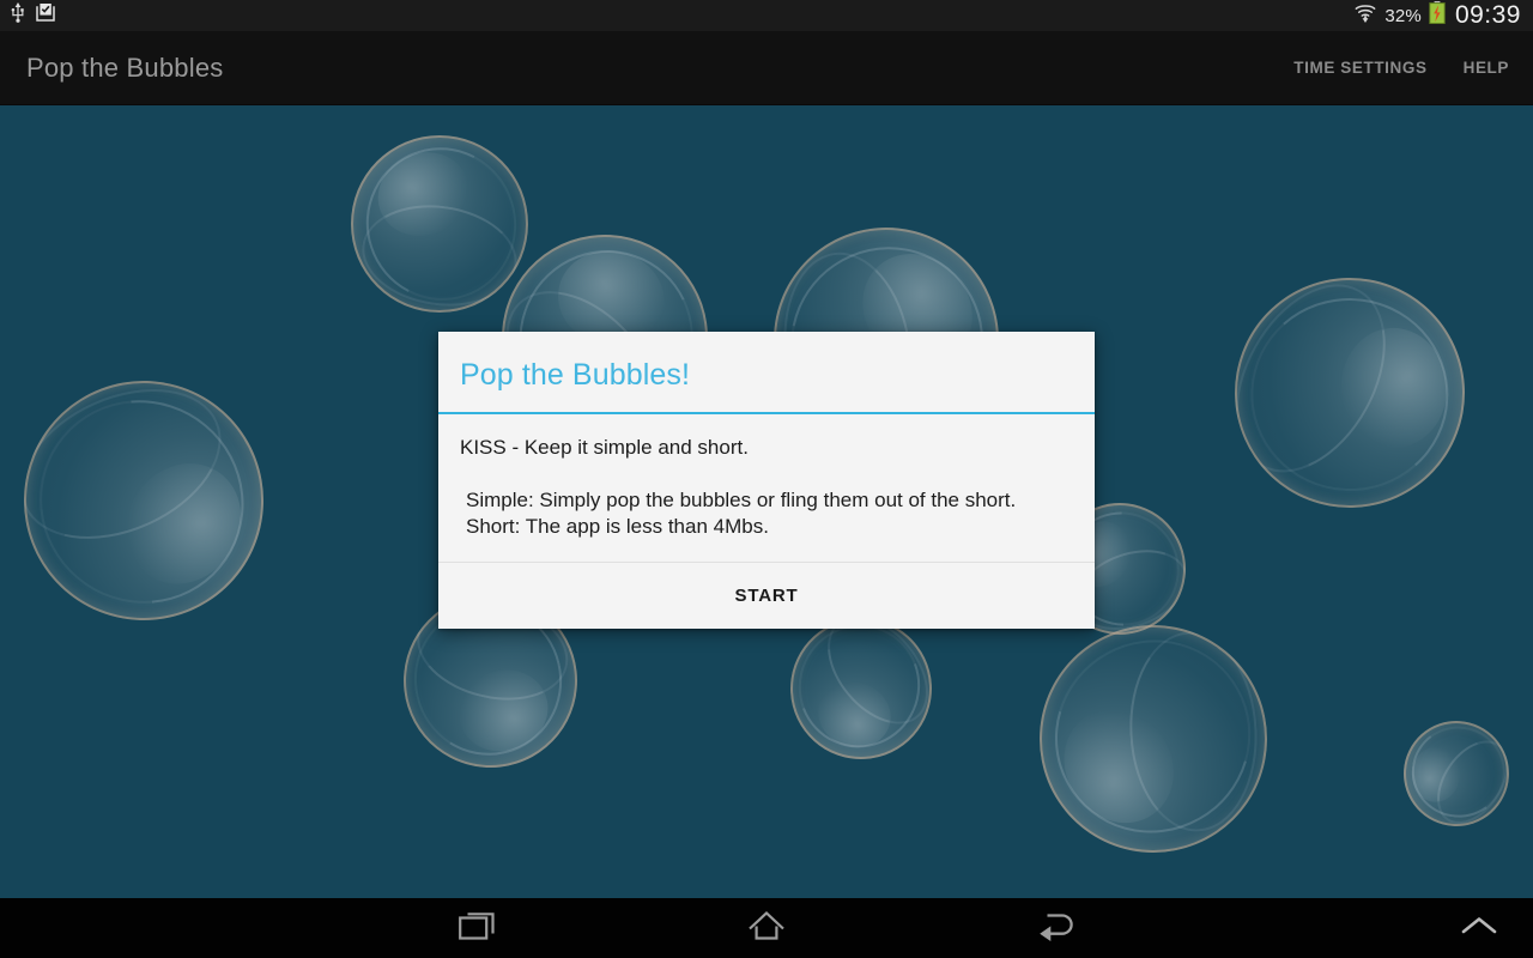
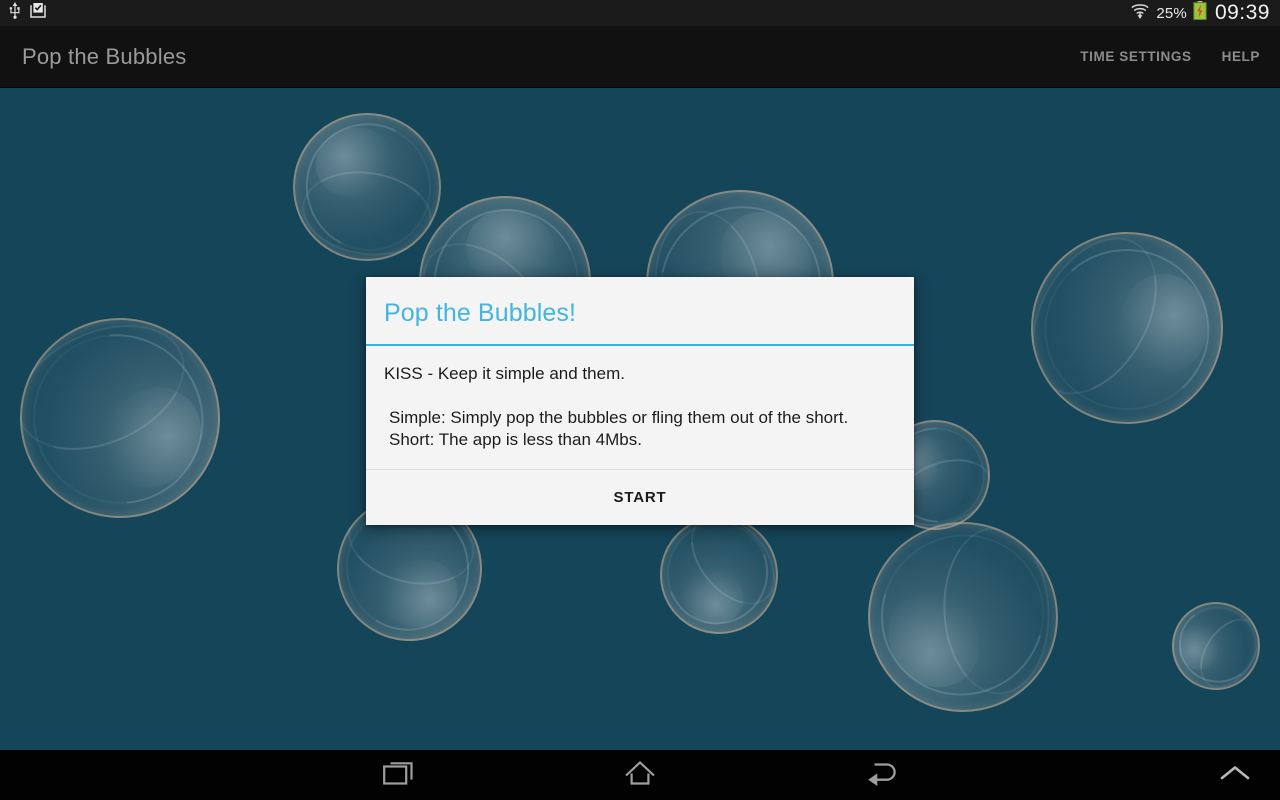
- 32%
+ 25%
  09:39
  Pop the Bubbles
  TIME SETTINGS
  HELP
  Pop the Bubbles!
- KISS - Keep it simple and short.
+ KISS - Keep it simple and them.
  Simple: Simply pop the bubbles or fling them out of the short.
  Short: The app is less than 4Mbs.
  START
